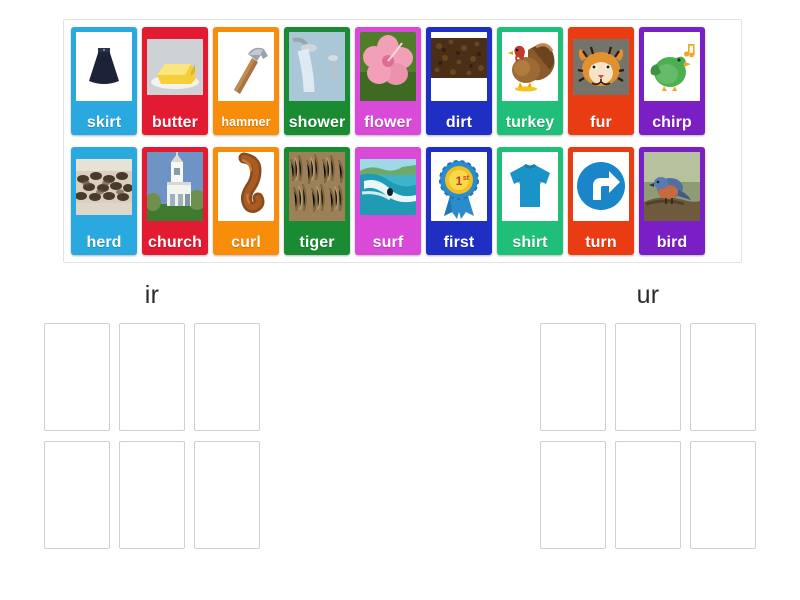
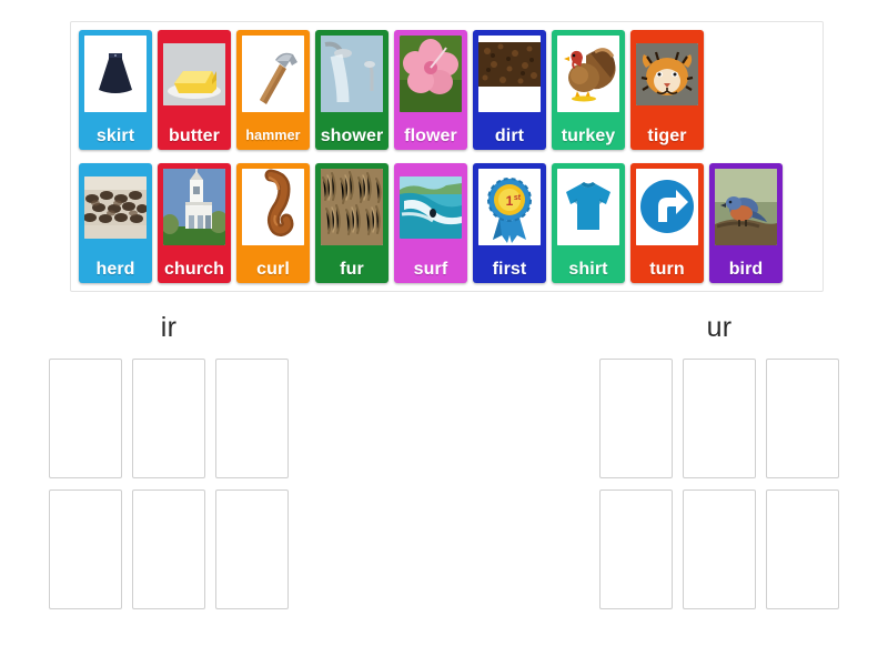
  skirt
  butter
  hammer
  shower
  flower
  dirt
  turkey
- fur
+ tiger
- chirp
  herd
  church
  curl
- tiger
+ fur
  surf
  1
  first
  shirt
  turn
  bird
  ir
  ur
